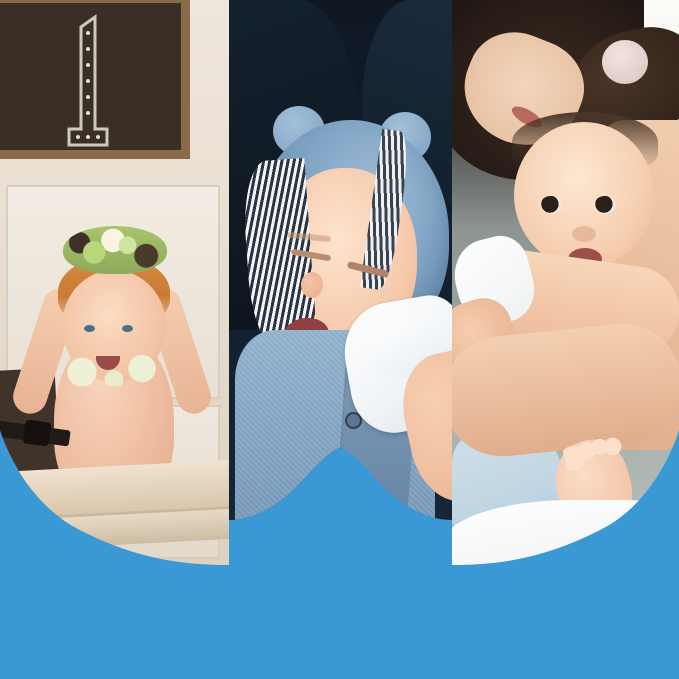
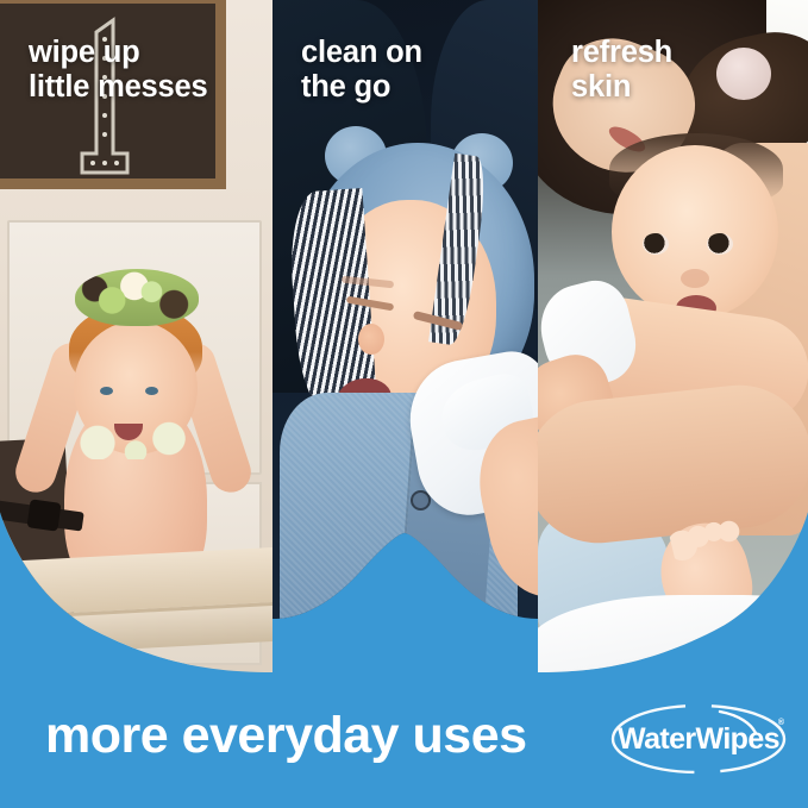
+ wipe up
+ little messes
+ clean on
+ the go
+ refresh
+ skin
+ more everyday uses
+ WaterWipes
